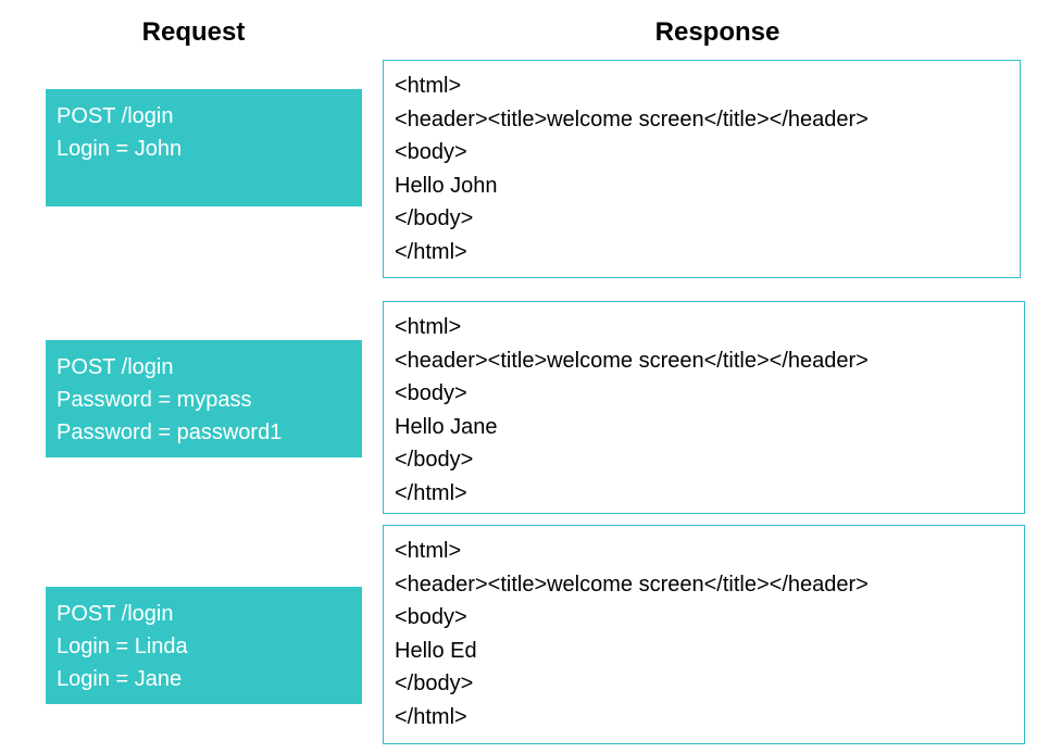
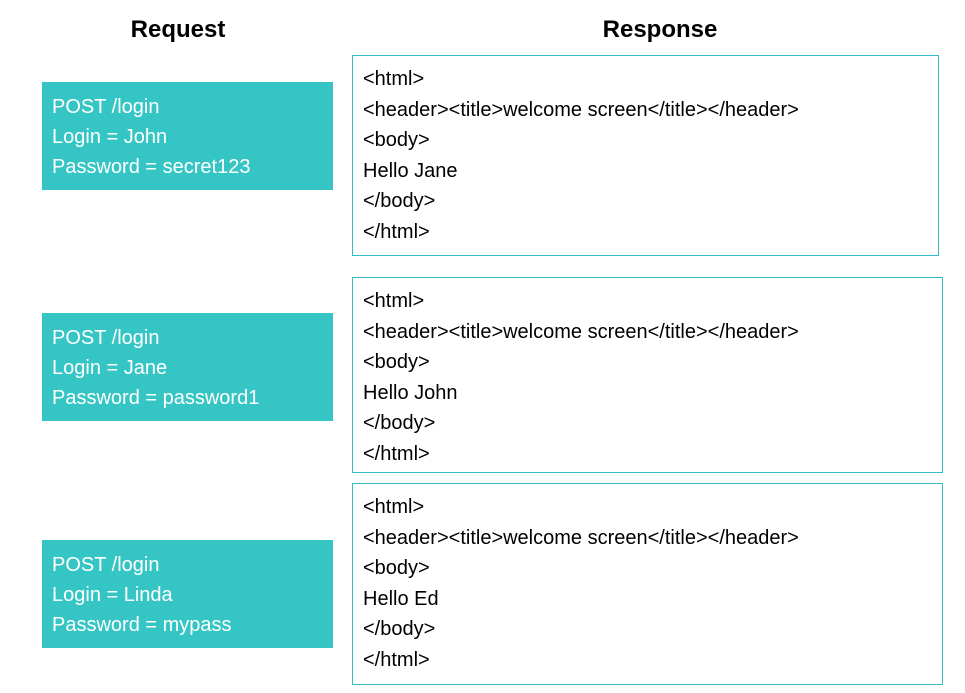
  Request
  Response
  POST /login
  Login = John
+ Password = secret123
  <html>
  <header><title>welcome screen</title></header>
  <body>
- Hello John
+ Hello Jane
  </body>
  </html>
  POST /login
- Password = mypass
+ Login = Jane
  Password = password1
  <html>
  <header><title>welcome screen</title></header>
  <body>
- Hello Jane
+ Hello John
  </body>
  </html>
  POST /login
  Login = Linda
- Login = Jane
+ Password = mypass
  <html>
  <header><title>welcome screen</title></header>
  <body>
  Hello Ed
  </body>
  </html>
